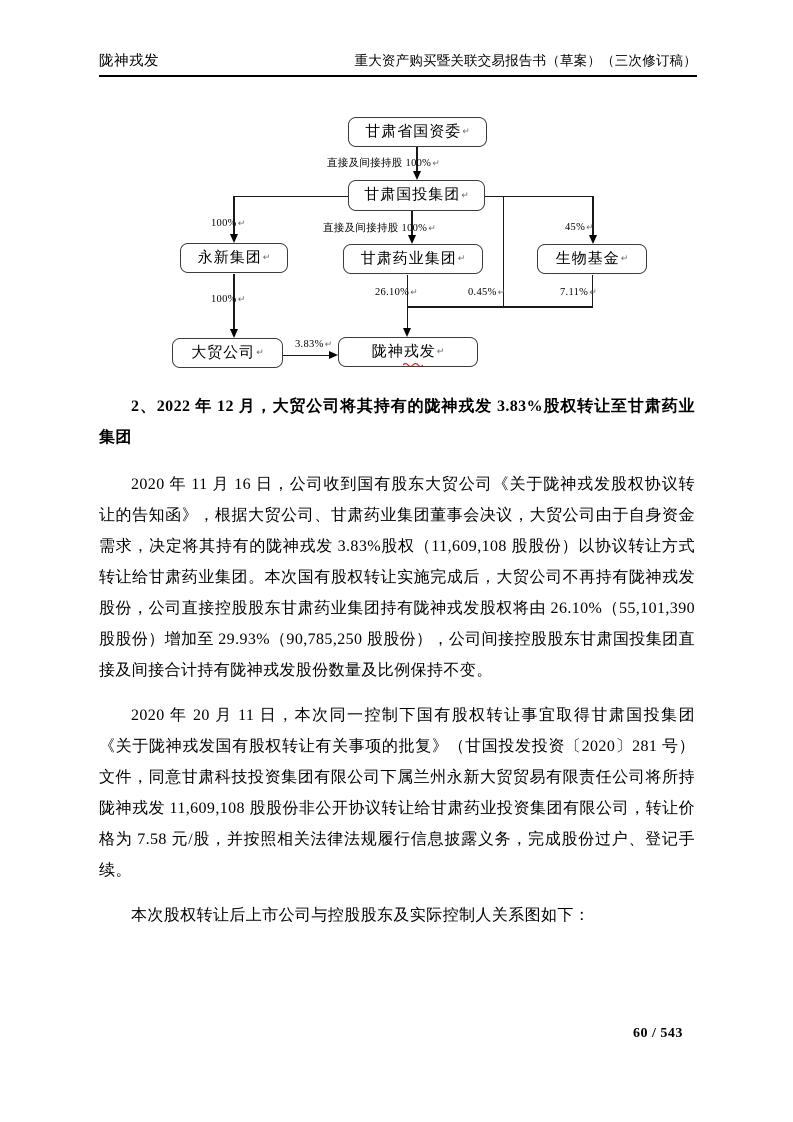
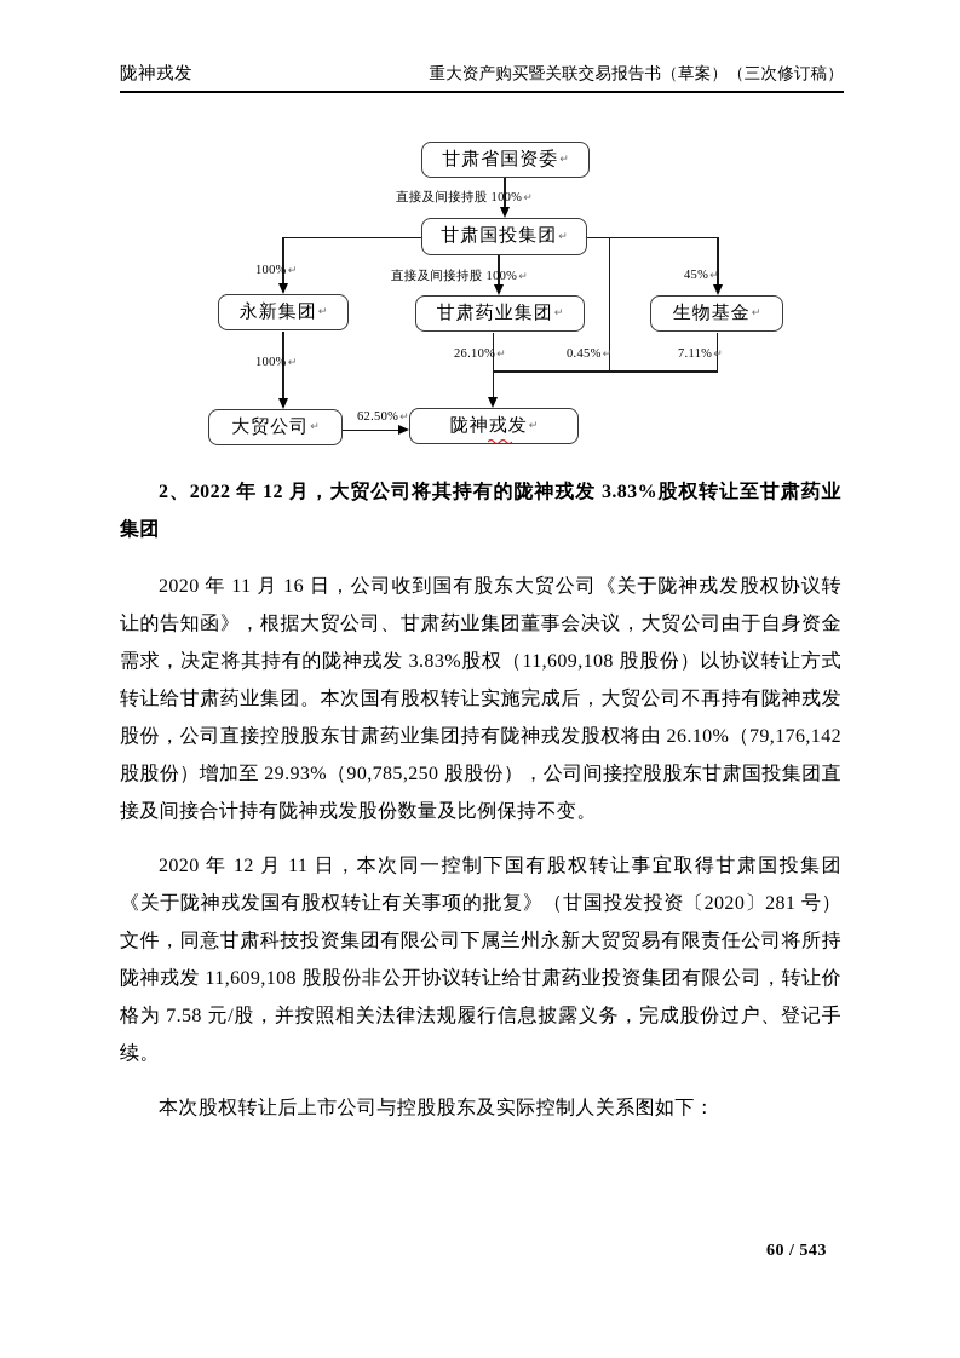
  陇神戎发
  重大资产购买暨关联交易报告书（草案）（三次修订稿）
  直接及间接持股 100%↵
  100%↵
  直接及间接持股 100%↵
  45%↵
  0.45%↵
  7.11%↵
  26.10%↵
  100%↵
- 3.83%↵
+ 62.50%↵
  甘肃省国资委
  ↵
  甘肃国投集团
  ↵
  永新集团
  ↵
  甘肃药业集团
  ↵
  生物基金
  ↵
  大贸公司
  ↵
  陇神戎发
  ↵
  2、2022 年 12 月，大贸公司将其持有的陇神戎发 3.83%股权转让至甘肃药业集团
- 2020 年 11 月 16 日，公司收到国有股东大贸公司《关于陇神戎发股权协议转让的告知函》，根据大贸公司、甘肃药业集团董事会决议，大贸公司由于自身资金需求，决定将其持有的陇神戎发 3.83%股权（11,609,108 股股份）以协议转让方式转让给甘肃药业集团。本次国有股权转让实施完成后，大贸公司不再持有陇神戎发股份，公司直接控股股东甘肃药业集团持有陇神戎发股权将由 26.10%（55,101,390 股股份）增加至 29.93%（90,785,250 股股份），公司间接控股股东甘肃国投集团直接及间接合计持有陇神戎发股份数量及比例保持不变。
+ 2020 年 11 月 16 日，公司收到国有股东大贸公司《关于陇神戎发股权协议转让的告知函》，根据大贸公司、甘肃药业集团董事会决议，大贸公司由于自身资金需求，决定将其持有的陇神戎发 3.83%股权（11,609,108 股股份）以协议转让方式转让给甘肃药业集团。本次国有股权转让实施完成后，大贸公司不再持有陇神戎发股份，公司直接控股股东甘肃药业集团持有陇神戎发股权将由 26.10%（79,176,142 股股份）增加至 29.93%（90,785,250 股股份），公司间接控股股东甘肃国投集团直接及间接合计持有陇神戎发股份数量及比例保持不变。
- 2020 年 20 月 11 日，本次同一控制下国有股权转让事宜取得甘肃国投集团《关于陇神戎发国有股权转让有关事项的批复》（甘国投发投资〔2020〕281 号）文件，同意甘肃科技投资集团有限公司下属兰州永新大贸贸易有限责任公司将所持陇神戎发 11,609,108 股股份非公开协议转让给甘肃药业投资集团有限公司，转让价格为 7.58 元/股，并按照相关法律法规履行信息披露义务，完成股份过户、登记手续。
+ 2020 年 12 月 11 日，本次同一控制下国有股权转让事宜取得甘肃国投集团《关于陇神戎发国有股权转让有关事项的批复》（甘国投发投资〔2020〕281 号）文件，同意甘肃科技投资集团有限公司下属兰州永新大贸贸易有限责任公司将所持陇神戎发 11,609,108 股股份非公开协议转让给甘肃药业投资集团有限公司，转让价格为 7.58 元/股，并按照相关法律法规履行信息披露义务，完成股份过户、登记手续。
  本次股权转让后上市公司与控股股东及实际控制人关系图如下：
  60 / 543
